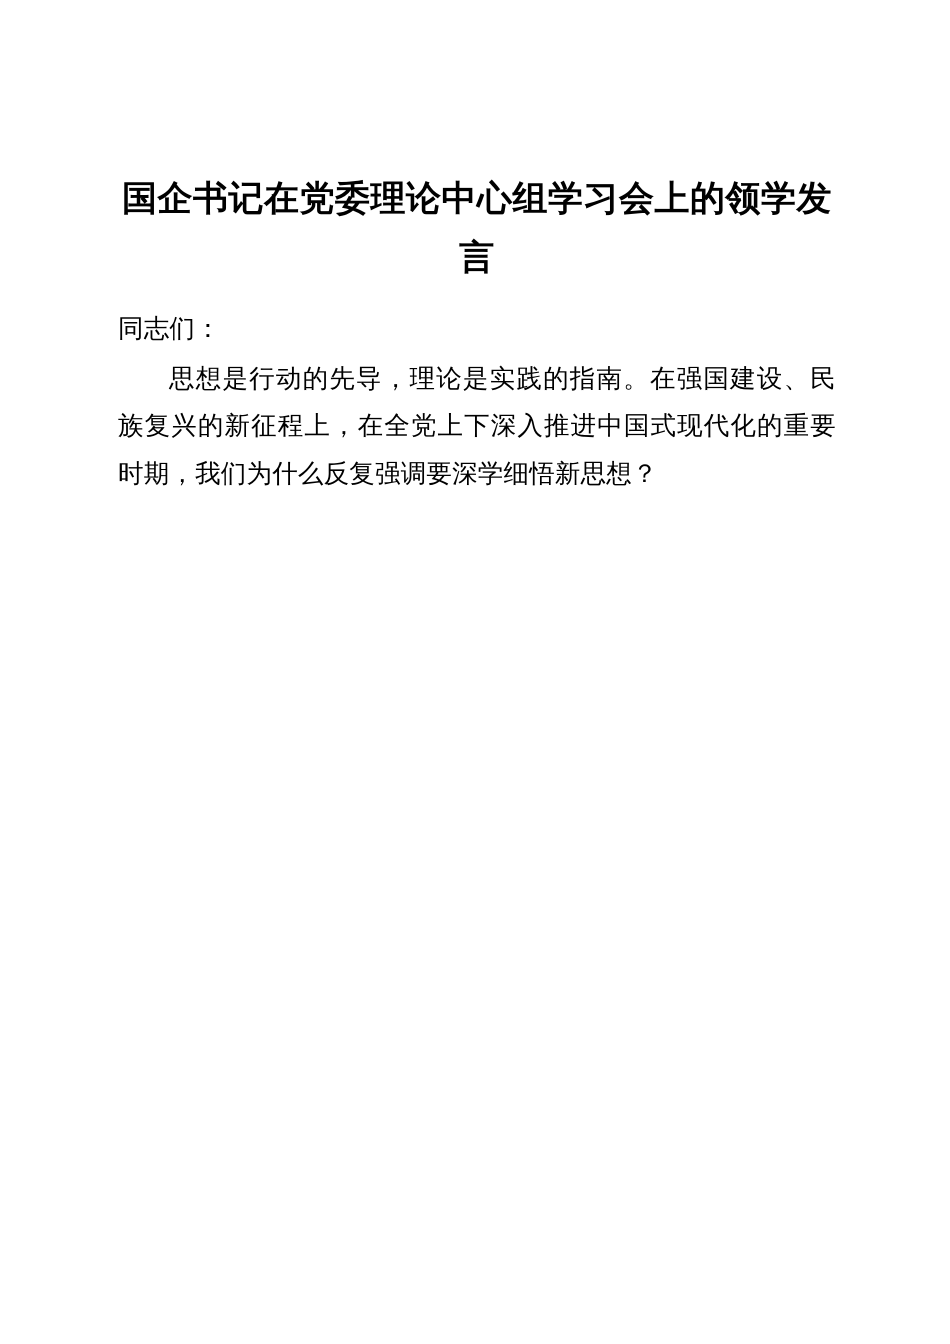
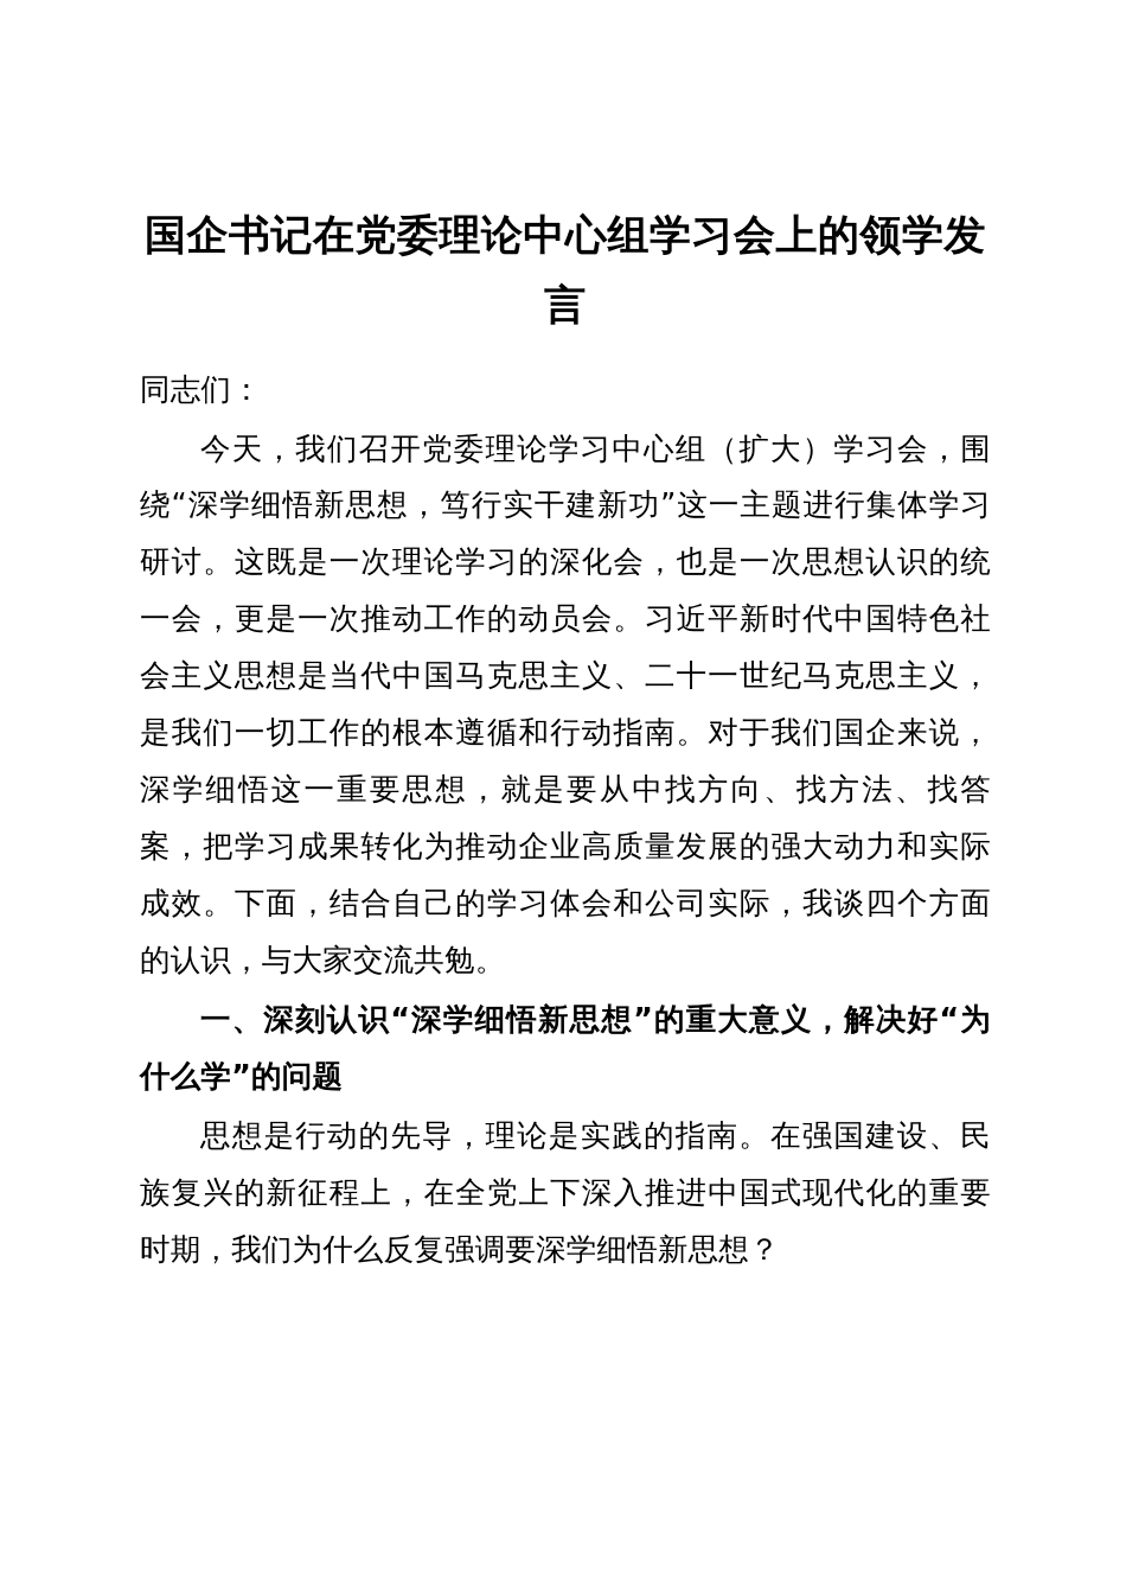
  国企书记在党委理论中心组学习会上的领学发言
  同志们：
+ 今天，我们召开党委理论学习中心组（扩大）学习会，围绕“深学细悟新思想，笃行实干建新功”这一主题进行集体学习研讨。这既是一次理论学习的深化会，也是一次思想认识的统一会，更是一次推动工作的动员会。习近平新时代中国特色社会主义思想是当代中国马克思主义、二十一世纪马克思主义，是我们一切工作的根本遵循和行动指南。对于我们国企来说，深学细悟这一重要思想，就是要从中找方向、找方法、找答案，把学习成果转化为推动企业高质量发展的强大动力和实际成效。下面，结合自己的学习体会和公司实际，我谈四个方面的认识，与大家交流共勉。
+ 一、深刻认识“深学细悟新思想”的重大意义，解决好“为什么学”的问题
  思想是行动的先导，理论是实践的指南。在强国建设、民族复兴的新征程上，在全党上下深入推进中国式现代化的重要时期，我们为什么反复强调要深学细悟新思想？
